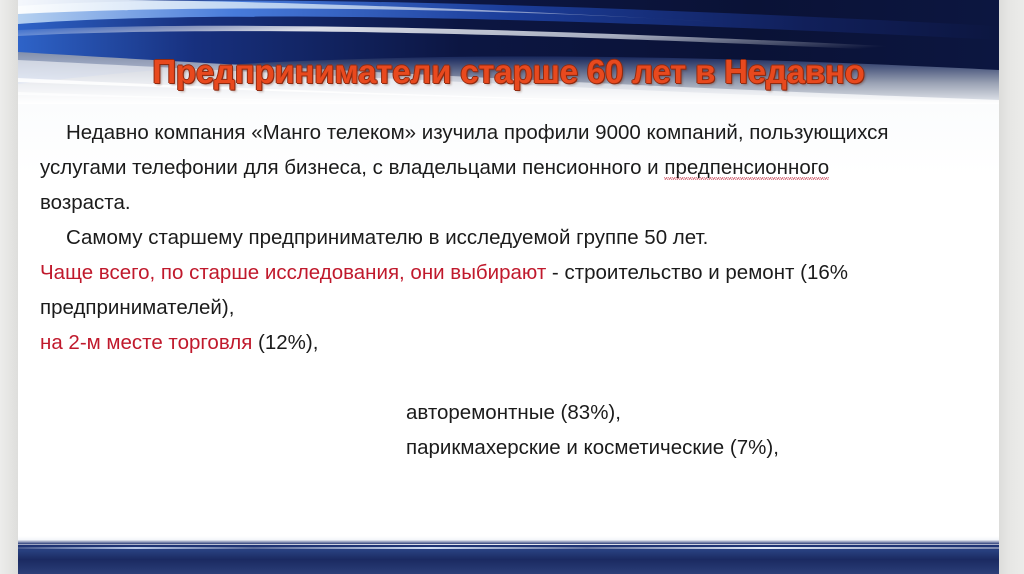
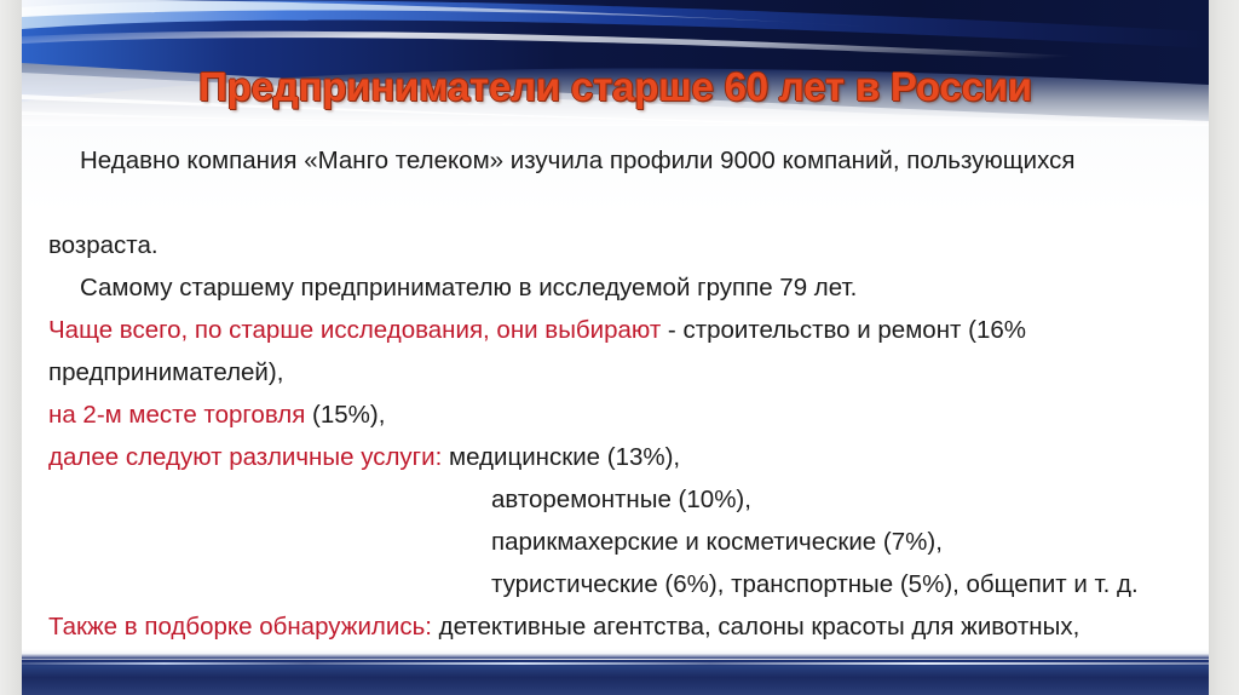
- Предприниматели старше 60 лет в Недавно
+ Предприниматели старше 60 лет в России
  Недавно компания «Манго телеком» изучила профили 9000 компаний, пользующихся
- услугами телефонии для бизнеса, с владельцами пенсионного и предпенсионного
  возраста.
- Самому старшему предпринимателю в исследуемой группе 50 лет.
+ Самому старшему предпринимателю в исследуемой группе 79 лет.
  Чаще всего, по старше исследования, они выбирают - строительство и ремонт (16%
  предпринимателей),
- на 2-м месте торговля (12%),
+ на 2-м месте торговля (15%),
+ далее следуют различные услуги: медицинские (13%),
- авторемонтные (83%),
+ авторемонтные (10%),
  парикмахерские и косметические (7%),
+ туристические (6%), транспортные (5%), общепит и т. д.
+ Также в подборке обнаружились: детективные агентства, салоны красоты для животных,
